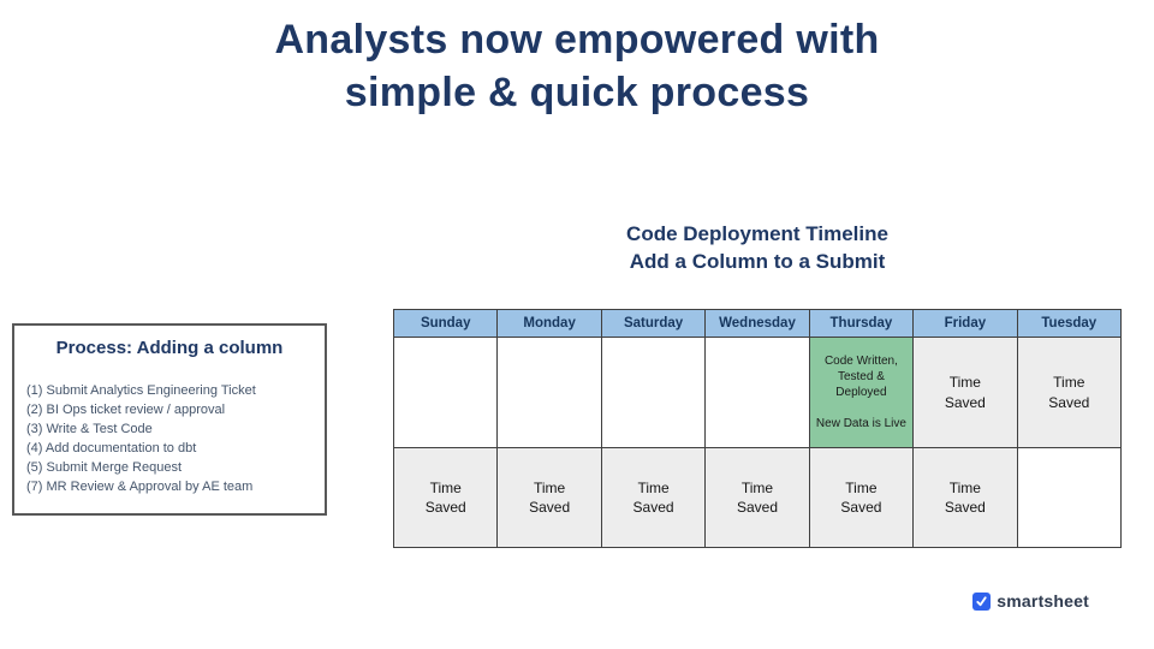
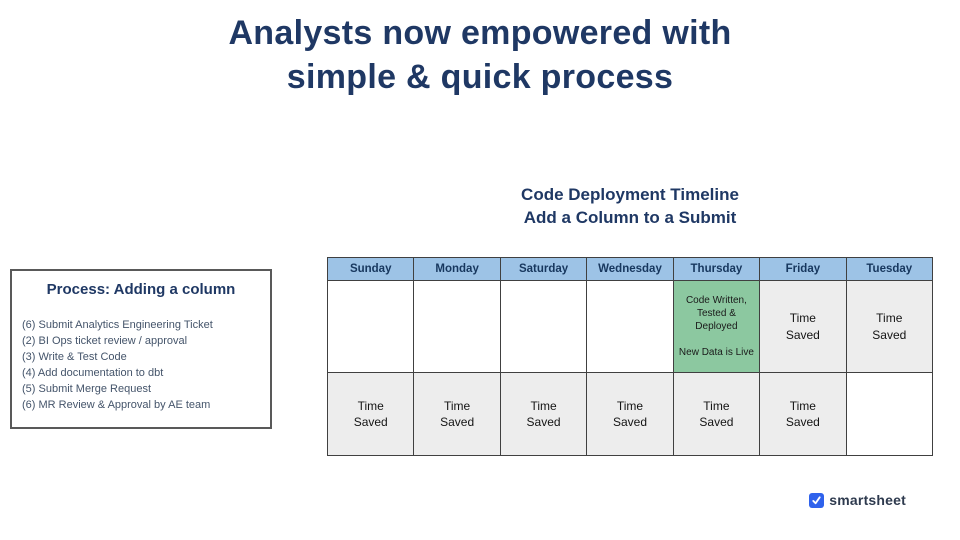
  Analysts now empowered with
  simple & quick process
  Process: Adding a column
- (1) Submit Analytics Engineering Ticket
+ (6) Submit Analytics Engineering Ticket
  (2) BI Ops ticket review / approval
  (3) Write & Test Code
  (4) Add documentation to dbt
  (5) Submit Merge Request
- (7) MR Review & Approval by AE team
+ (6) MR Review & Approval by AE team
  Code Deployment Timeline
  Add a Column to a Submit
  Sunday
  Monday
  Saturday
  Wednesday
  Thursday
  Friday
  Tuesday
  Code Written, Tested & Deployed
  New Data is Live
  Time Saved
  Time Saved
  Time Saved
  Time Saved
  Time Saved
  Time Saved
  Time Saved
  Time Saved
  smartsheet
